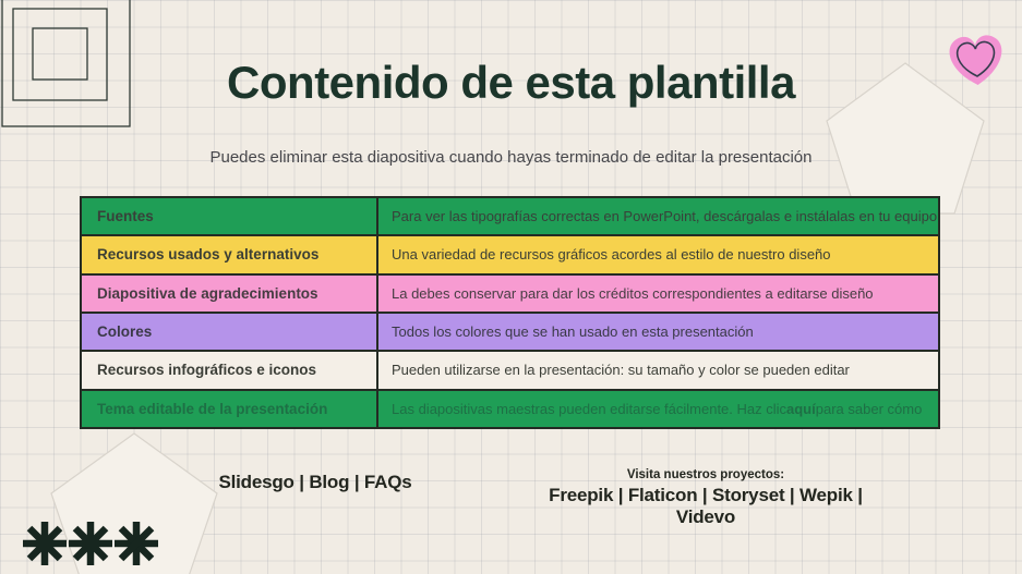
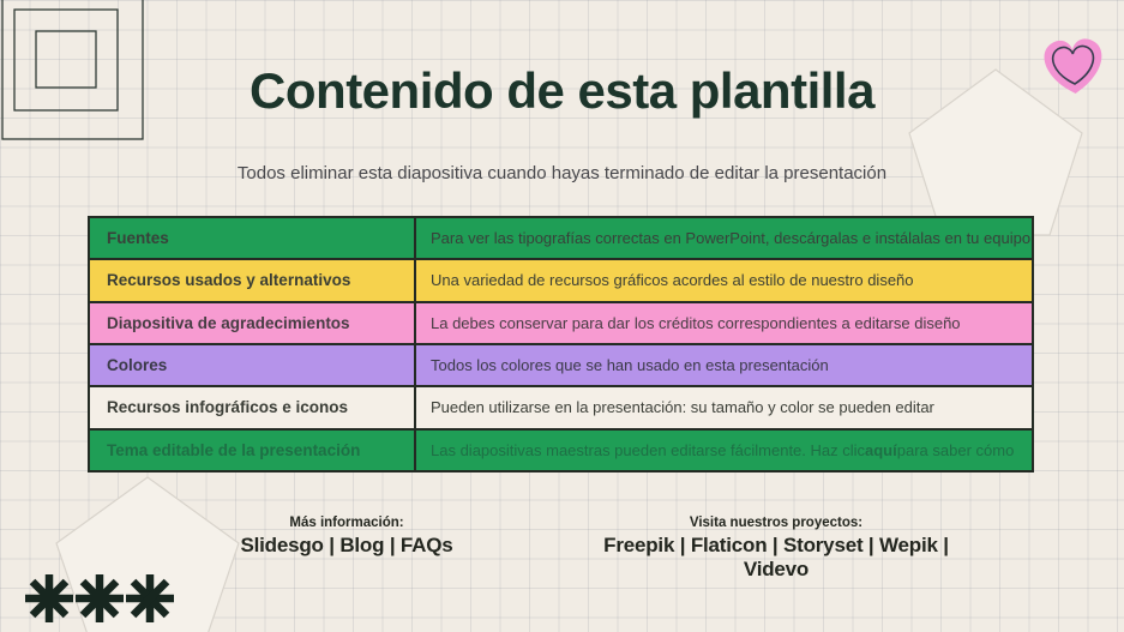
  Contenido de esta plantilla
- Puedes eliminar esta diapositiva cuando hayas terminado de editar la presentación
+ Todos eliminar esta diapositiva cuando hayas terminado de editar la presentación
  Fuentes
  Para ver las tipografías correctas en PowerPoint, descárgalas e instálalas en tu equipo
  Recursos usados y alternativos
  Una variedad de recursos gráficos acordes al estilo de nuestro diseño
  Diapositiva de agradecimientos
  La debes conservar para dar los créditos correspondientes a editarse diseño
  Colores
  Todos los colores que se han usado en esta presentación
  Recursos infográficos e iconos
  Pueden utilizarse en la presentación: su tamaño y color se pueden editar
  Tema editable de la presentación
  Las diapositivas maestras pueden editarse fácilmente. Haz clic
  aquí
  para saber cómo
+ Más información:
  Slidesgo | Blog | FAQs
  Visita nuestros proyectos:
  Freepik | Flaticon | Storyset | Wepik | Videvo
